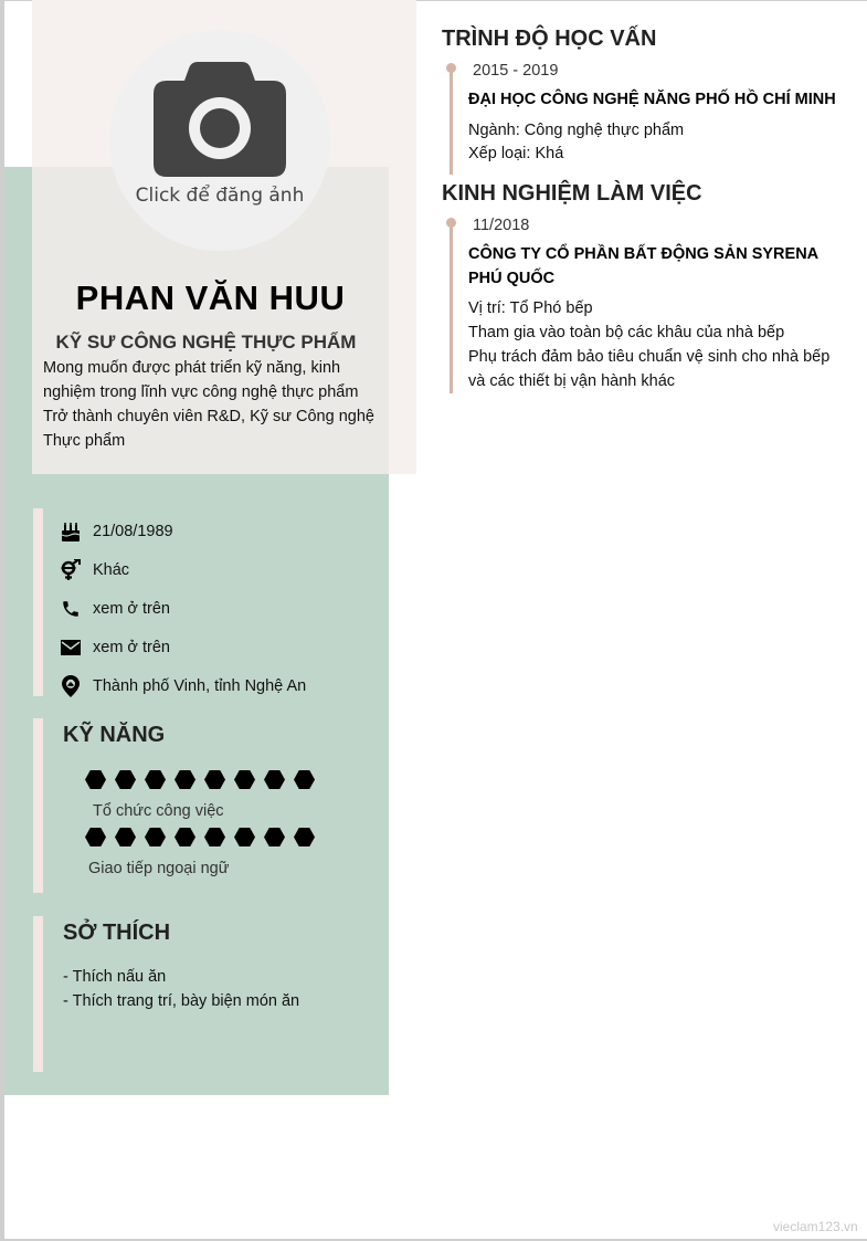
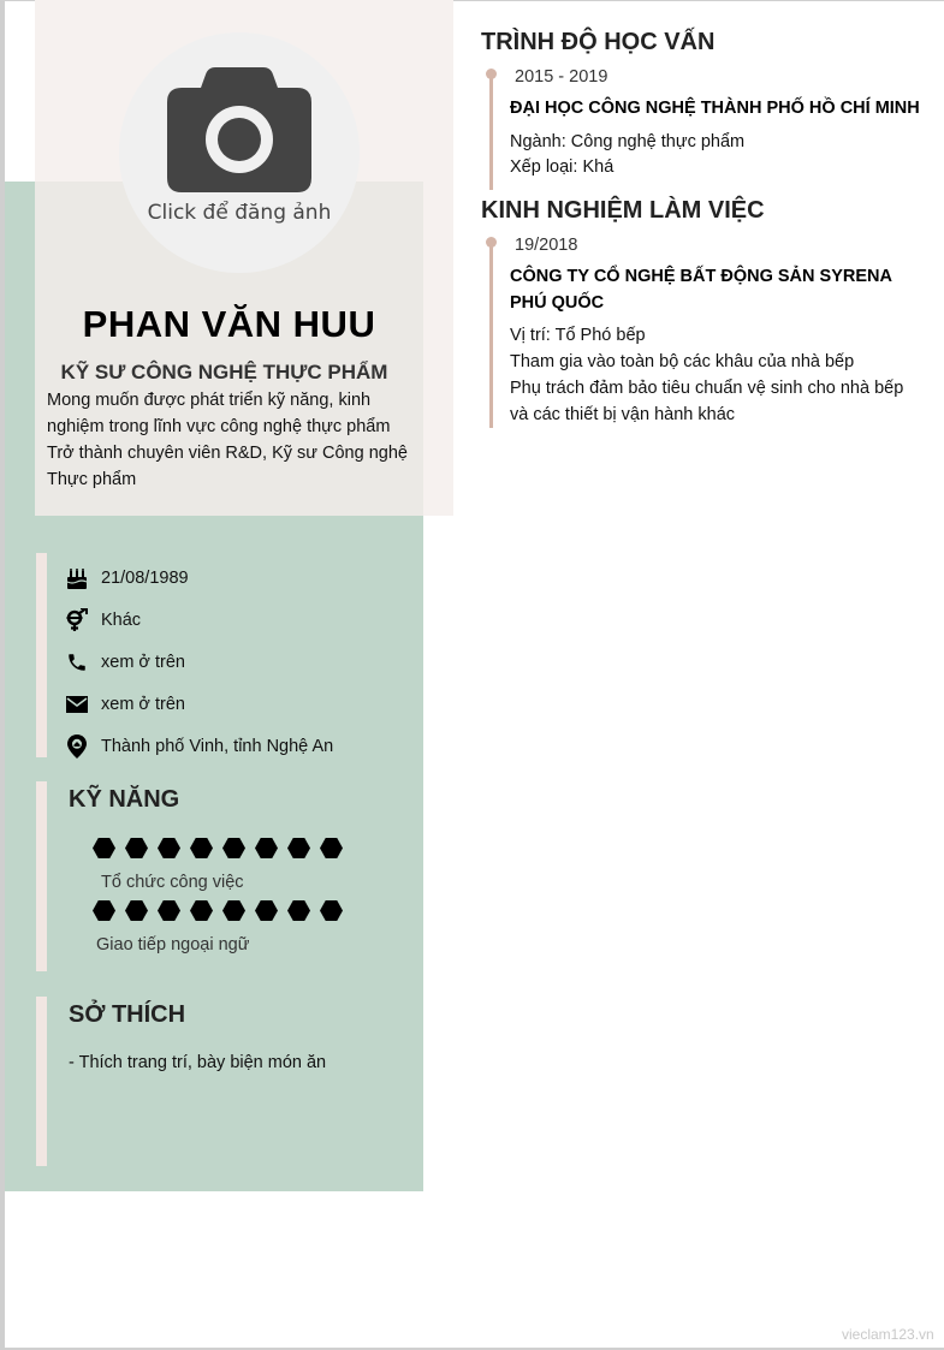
  Click để đăng ảnh
  PHAN VĂN HUU
  KỸ SƯ CÔNG NGHỆ THỰC PHẨM
  Mong muốn được phát triển kỹ năng, kinh nghiệm trong lĩnh vực công nghệ thực phẩm Trở thành chuyên viên R&D, Kỹ sư Công nghệ Thực phẩm
  21/08/1989
  Khác
  xem ở trên
  xem ở trên
  Thành phố Vinh, tỉnh Nghệ An
  KỸ NĂNG
  Tổ chức công việc
  Giao tiếp ngoại ngữ
  SỞ THÍCH
- - Thích nấu ăn
  - Thích trang trí, bày biện món ăn
  TRÌNH ĐỘ HỌC VẤN
  2015 - 2019
- ĐẠI HỌC CÔNG NGHỆ NĂNG PHỐ HỒ CHÍ MINH
+ ĐẠI HỌC CÔNG NGHỆ THÀNH PHỐ HỒ CHÍ MINH
  Ngành: Công nghệ thực phẩm
  Xếp loại: Khá
  KINH NGHIỆM LÀM VIỆC
- 11/2018
+ 19/2018
- CÔNG TY CỔ PHẦN BẤT ĐỘNG SẢN SYRENA PHÚ QUỐC
+ CÔNG TY CỔ NGHỆ BẤT ĐỘNG SẢN SYRENA PHÚ QUỐC
  Vị trí: Tổ Phó bếp
  Tham gia vào toàn bộ các khâu của nhà bếp
  Phụ trách đảm bảo tiêu chuẩn vệ sinh cho nhà bếp và các thiết bị vận hành khác
  vieclam123.vn
